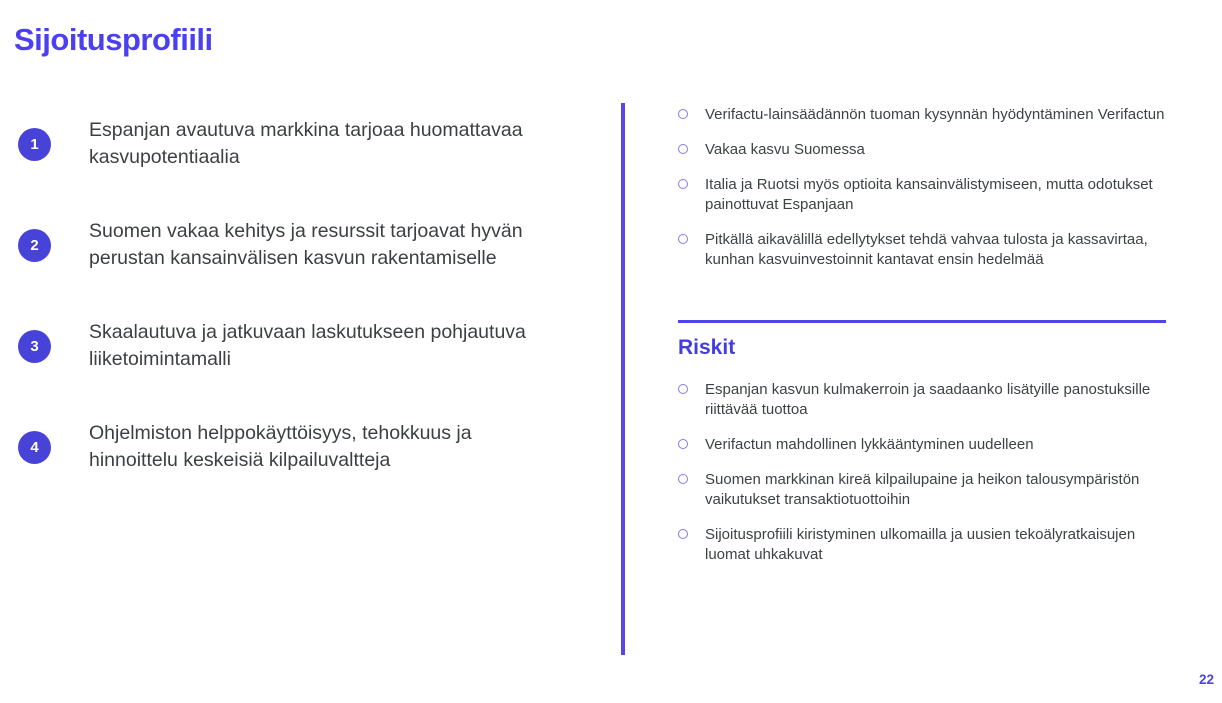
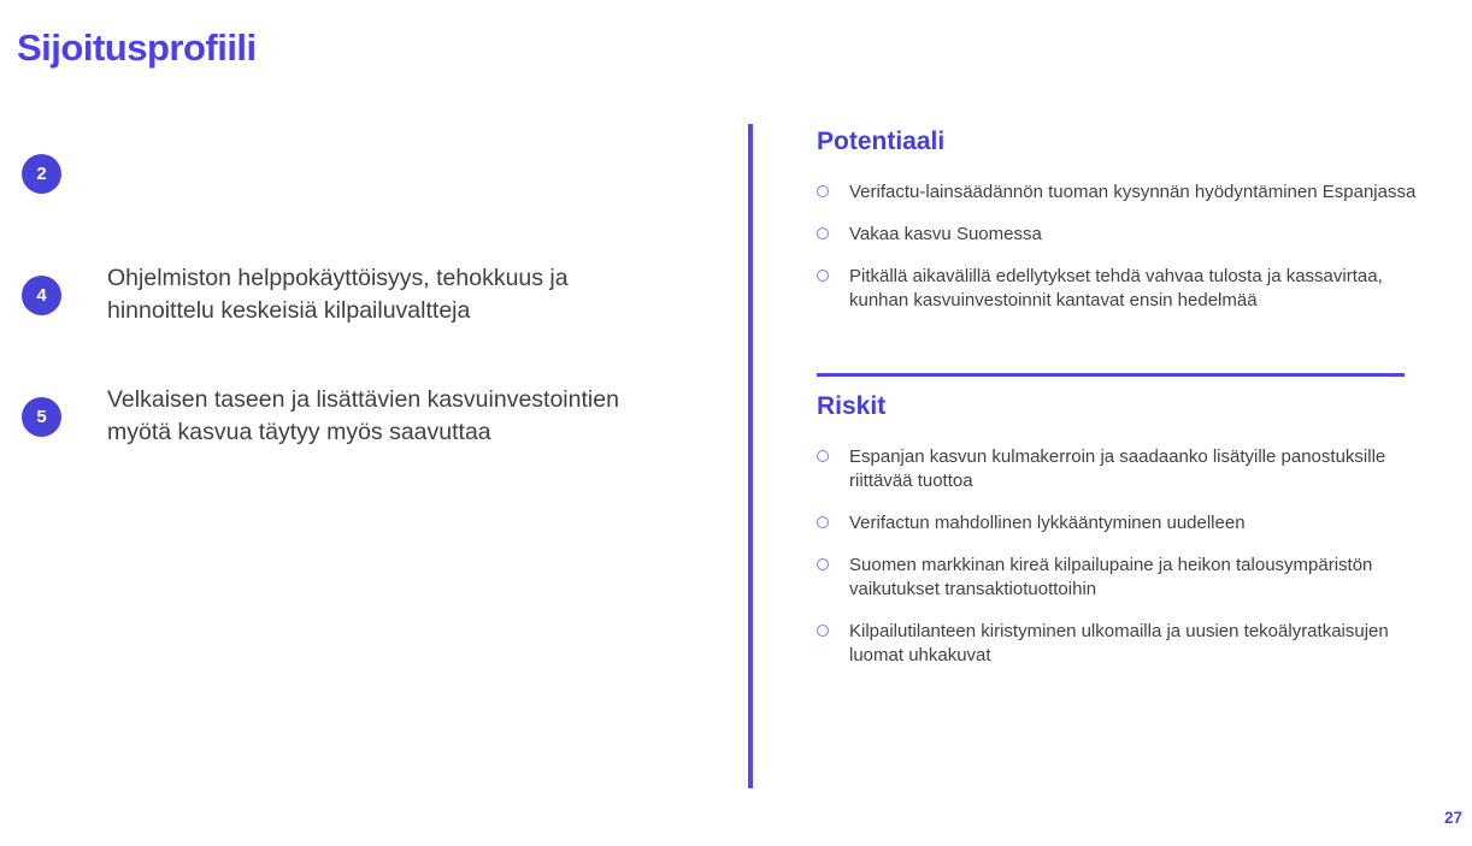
  Sijoitusprofiili
- 1
- Espanjan avautuva markkina tarjoaa huomattavaa kasvupotentiaalia
  2
- Suomen vakaa kehitys ja resurssit tarjoavat hyvän perustan kansainvälisen kasvun rakentamiselle
- 3
- Skaalautuva ja jatkuvaan laskutukseen pohjautuva liiketoimintamalli
  4
  Ohjelmiston helppokäyttöisyys, tehokkuus ja hinnoittelu keskeisiä kilpailuvaltteja
+ 5
+ Velkaisen taseen ja lisättävien kasvuinvestointien myötä kasvua täytyy myös saavuttaa
+ Potentiaali
- Verifactu-lainsäädännön tuoman kysynnän hyödyntäminen Verifactun
+ Verifactu-lainsäädännön tuoman kysynnän hyödyntäminen Espanjassa
  Vakaa kasvu Suomessa
- Italia ja Ruotsi myös optioita kansainvälistymiseen, mutta odotukset painottuvat Espanjaan
  Pitkällä aikavälillä edellytykset tehdä vahvaa tulosta ja kassavirtaa, kunhan kasvuinvestoinnit kantavat ensin hedelmää
  Riskit
  Espanjan kasvun kulmakerroin ja saadaanko lisätyille panostuksille riittävää tuottoa
  Verifactun mahdollinen lykkääntyminen uudelleen
  Suomen markkinan kireä kilpailupaine ja heikon talousympäristön vaikutukset transaktiotuottoihin
- Sijoitusprofiili kiristyminen ulkomailla ja uusien tekoälyratkaisujen luomat uhkakuvat
+ Kilpailutilanteen kiristyminen ulkomailla ja uusien tekoälyratkaisujen luomat uhkakuvat
- 22
+ 27
